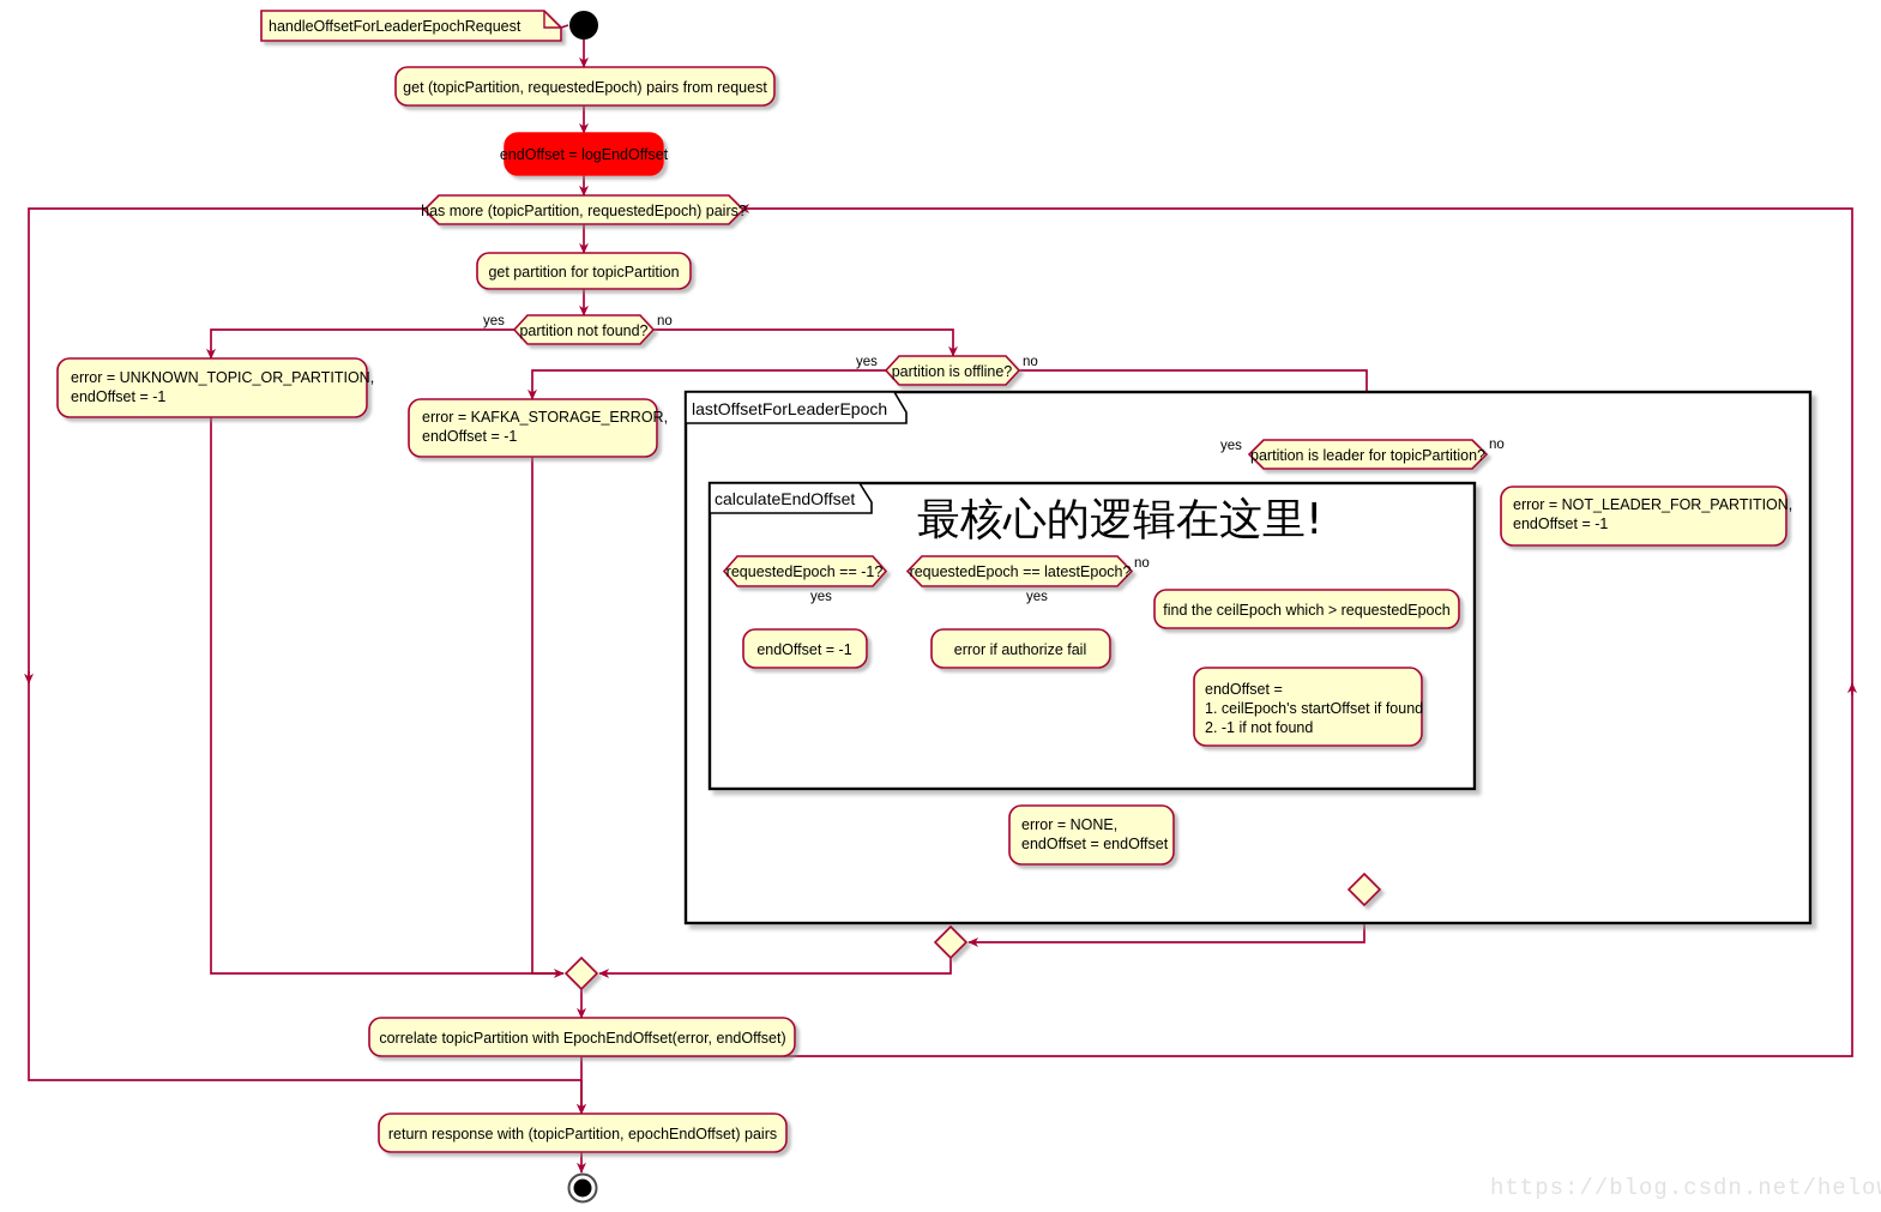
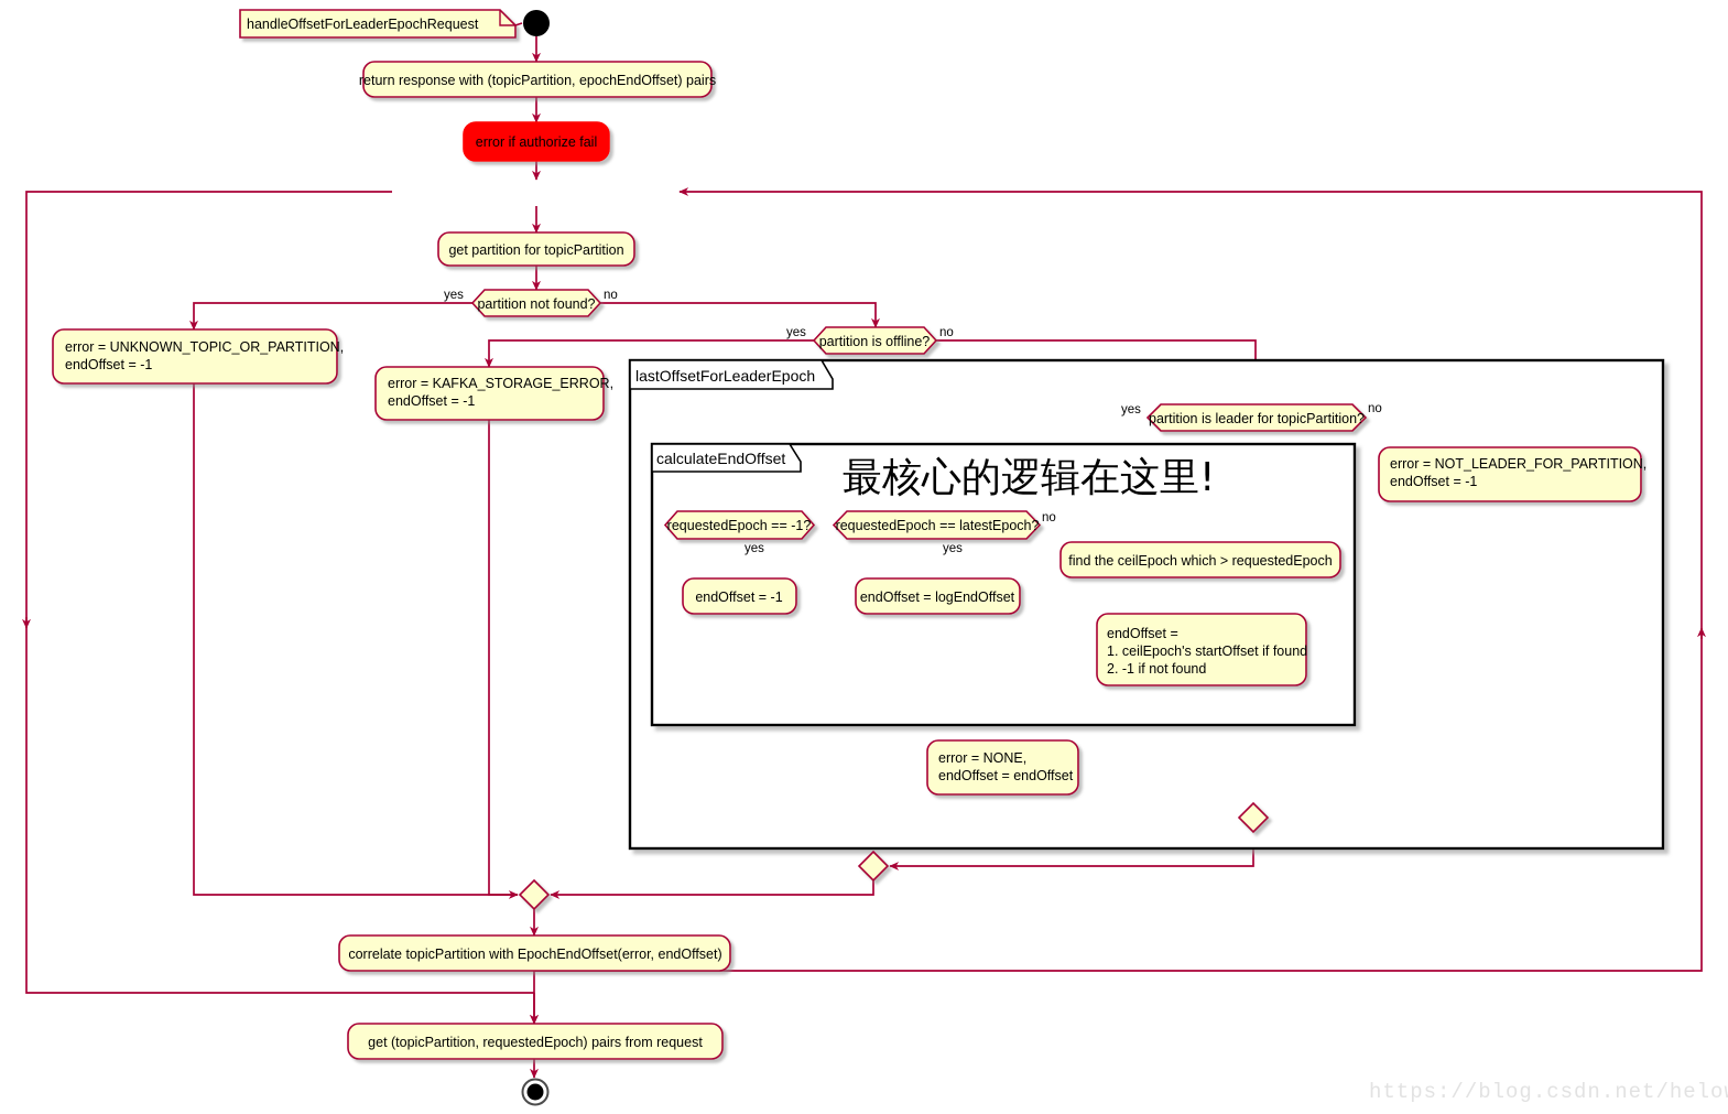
  lastOffsetForLeaderEpoch
  calculateEndOffset
  最核心的逻辑在这里!
  handleOffsetForLeaderEpochRequest
- get (topicPartition, requestedEpoch) pairs from request
+ return response with (topicPartition, epochEndOffset) pairs
- endOffset = logEndOffset
+ error if authorize fail
- has more (topicPartition, requestedEpoch) pairs?
  get partition for topicPartition
  partition not found?
  yes
  no
  error = UNKNOWN_TOPIC_OR_PARTITION, endOffset = -1
  partition is offline?
  yes
  no
  error = KAFKA_STORAGE_ERROR, endOffset = -1
  partition is leader for topicPartition?
  yes
  no
  error = NOT_LEADER_FOR_PARTITION, endOffset = -1
  requestedEpoch == -1?
  yes
  requestedEpoch == latestEpoch?
  yes
  no
  endOffset = -1
- error if authorize fail
+ endOffset = logEndOffset
  find the ceilEpoch which > requestedEpoch
  endOffset = 1. ceilEpoch's startOffset if found 2. -1 if not found
  error = NONE, endOffset = endOffset
  correlate topicPartition with EpochEndOffset(error, endOffset)
- return response with (topicPartition, epochEndOffset) pairs
+ get (topicPartition, requestedEpoch) pairs from request
  https://blog.csdn.net/helo
